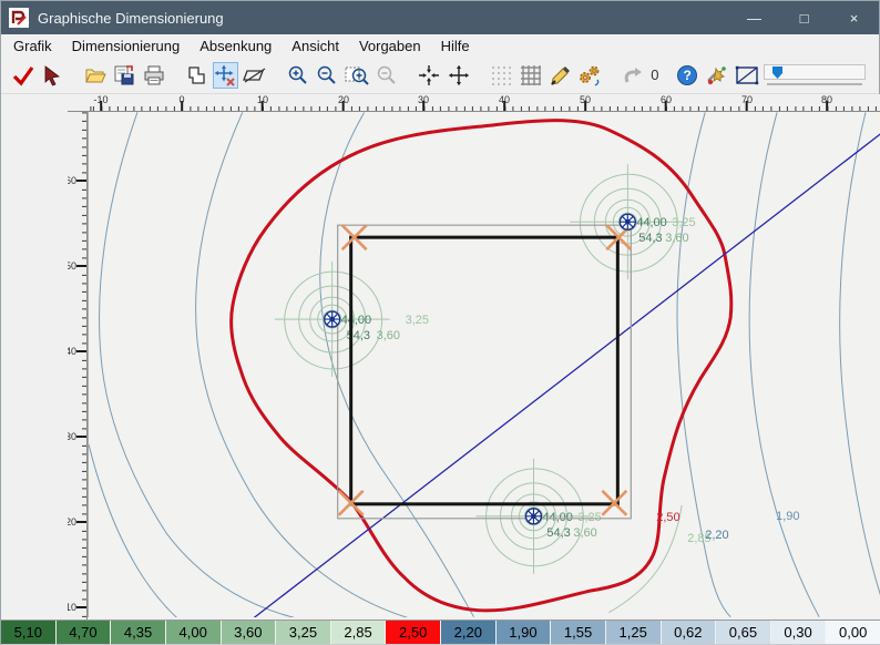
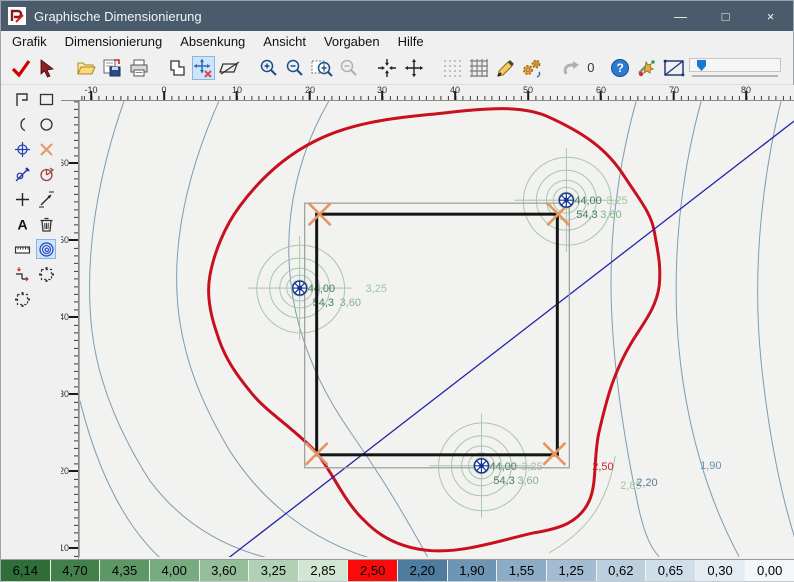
  Graphische Dimensionierung
  —
  □
  ×
  Grafik
  Dimensionierung
  Absenkung
  Ansicht
  Vorgaben
  Hilfe
  0
  ?
+ A
  -10
  0
  10
  20
  30
  40
  50
  60
  70
  80
  60
  50
  40
  30
  20
  10
  4,00
  3,25
  4,3
  3,60
  44,00
  3,25
  54,3
  3,60
  44,00
  3,25
  54,3
  3,60
  2,50
  2,85
  2,20
  1,90
- 5,10
+ 6,14
  4,70
  4,35
  4,00
  3,60
  3,25
  2,85
  2,50
  2,20
  1,90
  1,55
  1,25
  0,62
  0,65
  0,30
  0,00
